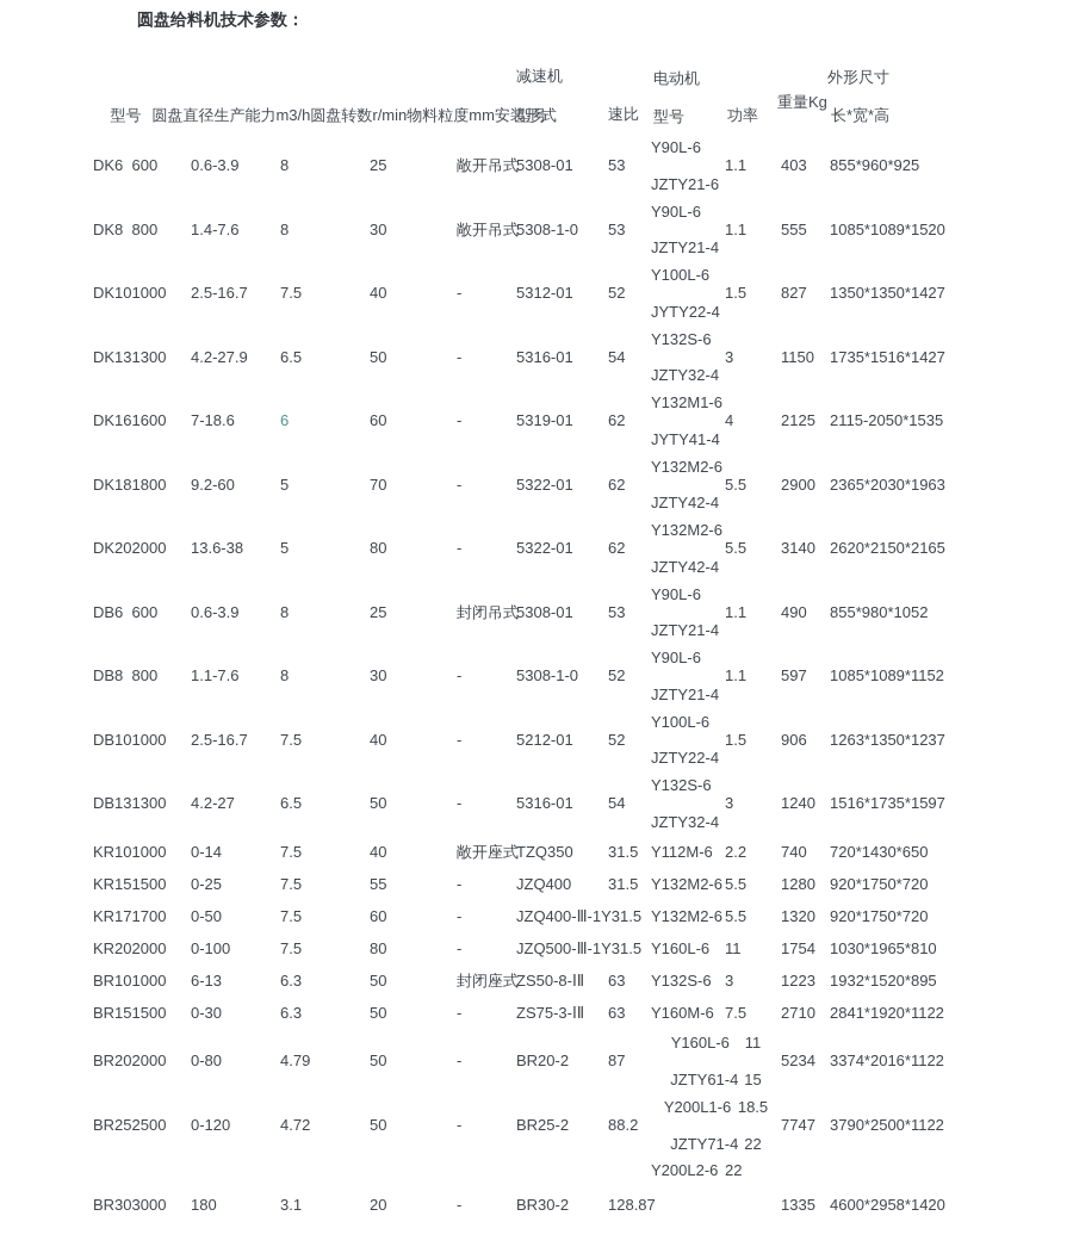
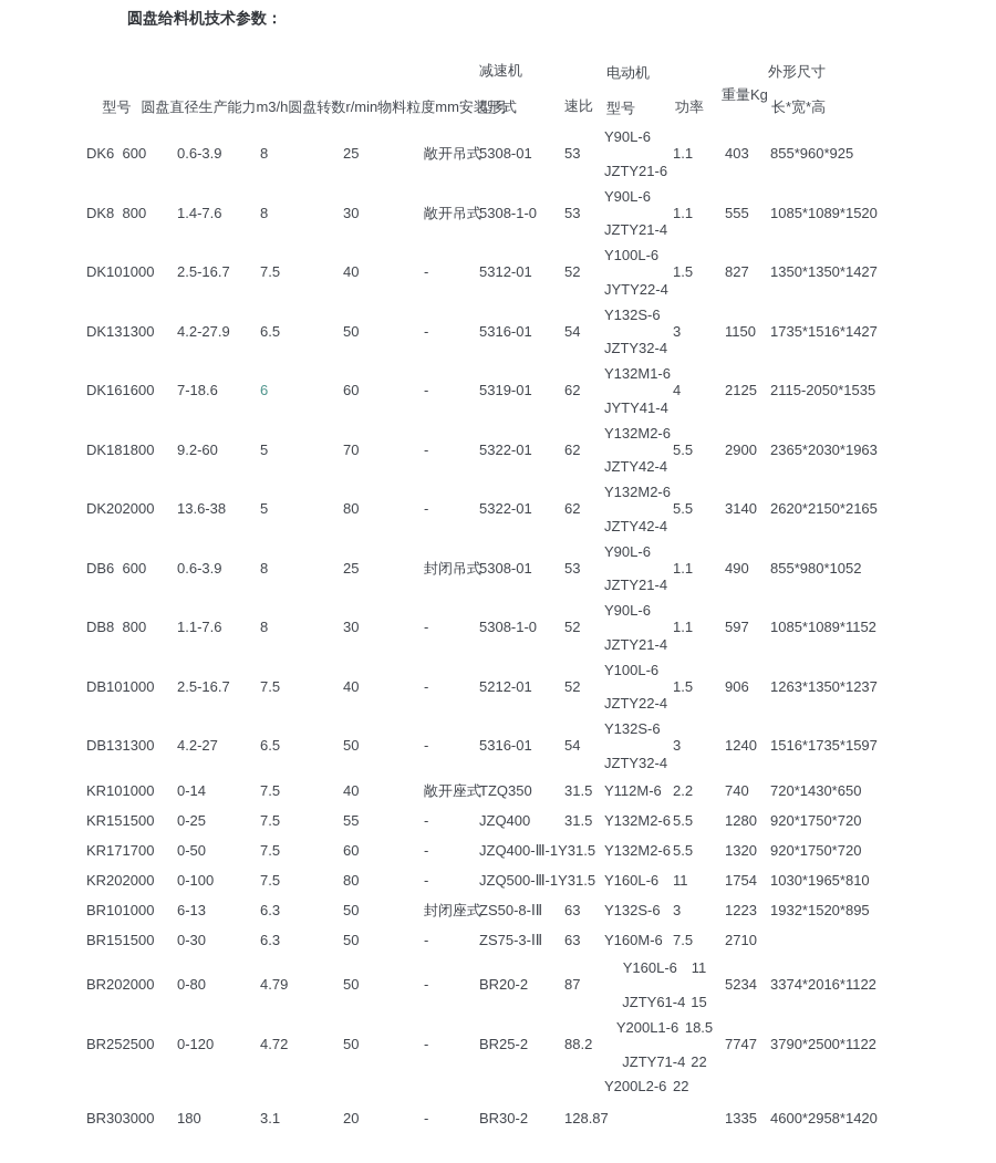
  圆盘给料机技术参数：
  型号 圆盘直径生产能力m3/h圆盘转数r/min物料粒度mm安装形式
  减速机
  型号
  速比
  电动机
  型号
  功率
  重量Kg
  外形尺寸
  长*宽*高
  DK6 600
  0.6-3.9
  8
  25
  敞开吊式
  5308-01
  53
  Y90L-6
  JZTY21-6
  1.1
  403
  855*960*925
  DK8 800
  1.4-7.6
  8
  30
  敞开吊式
  5308-1-0
  53
  Y90L-6
  JZTY21-4
  1.1
  555
  1085*1089*1520
  DK101000
  2.5-16.7
  7.5
  40
  -
  5312-01
  52
  Y100L-6
  JYTY22-4
  1.5
  827
  1350*1350*1427
  DK131300
  4.2-27.9
  6.5
  50
  -
  5316-01
  54
  Y132S-6
  JZTY32-4
  3
  1150
  1735*1516*1427
  DK161600
  7-18.6
  6
  60
  -
  5319-01
  62
  Y132M1-6
  JYTY41-4
  4
  2125
  2115-2050*1535
  DK181800
  9.2-60
  5
  70
  -
  5322-01
  62
  Y132M2-6
  JZTY42-4
  5.5
  2900
  2365*2030*1963
  DK202000
  13.6-38
  5
  80
  -
  5322-01
  62
  Y132M2-6
  JZTY42-4
  5.5
  3140
  2620*2150*2165
  DB6 600
  0.6-3.9
  8
  25
  封闭吊式
  5308-01
  53
  Y90L-6
  JZTY21-4
  1.1
  490
  855*980*1052
  DB8 800
  1.1-7.6
  8
  30
  -
  5308-1-0
  52
  Y90L-6
  JZTY21-4
  1.1
  597
  1085*1089*1152
  DB101000
  2.5-16.7
  7.5
  40
  -
  5212-01
  52
  Y100L-6
  JZTY22-4
  1.5
  906
  1263*1350*1237
  DB131300
  4.2-27
  6.5
  50
  -
  5316-01
  54
  Y132S-6
  JZTY32-4
  3
  1240
  1516*1735*1597
  KR101000
  0-14
  7.5
  40
  敞开座式
  TZQ350
  31.5
  Y112M-6
  2.2
  740
  720*1430*650
  KR151500
  0-25
  7.5
  55
  -
  JZQ400
  31.5
  Y132M2-6
  5.5
  1280
  920*1750*720
  KR171700
  0-50
  7.5
  60
  -
  JZQ400-Ⅲ-1Y
  31.5
  Y132M2-6
  5.5
  1320
  920*1750*720
  KR202000
  0-100
  7.5
  80
  -
  JZQ500-Ⅲ-1Y
  31.5
  Y160L-6
  11
  1754
  1030*1965*810
  BR101000
  6-13
  6.3
  50
  封闭座式
  ZS50-8-ⅠⅡ
  63
  Y132S-6
  3
  1223
  1932*1520*895
  BR151500
  0-30
  6.3
  50
  -
  ZS75-3-ⅠⅡ
  63
  Y160M-6
  7.5
  2710
- 2841*1920*1122
  BR202000
  0-80
  4.79
  50
  -
  BR20-2
  87
  Y160L-6
  11
  JZTY61-4
  15
  5234
  3374*2016*1122
  BR252500
  0-120
  4.72
  50
  -
  BR25-2
  88.2
  Y200L1-6
  18.5
  JZTY71-4
  22
  7747
  3790*2500*1122
  BR303000
  180
  3.1
  20
  -
  BR30-2
  128.87
  Y200L2-6
  22
  1335
  4600*2958*1420
